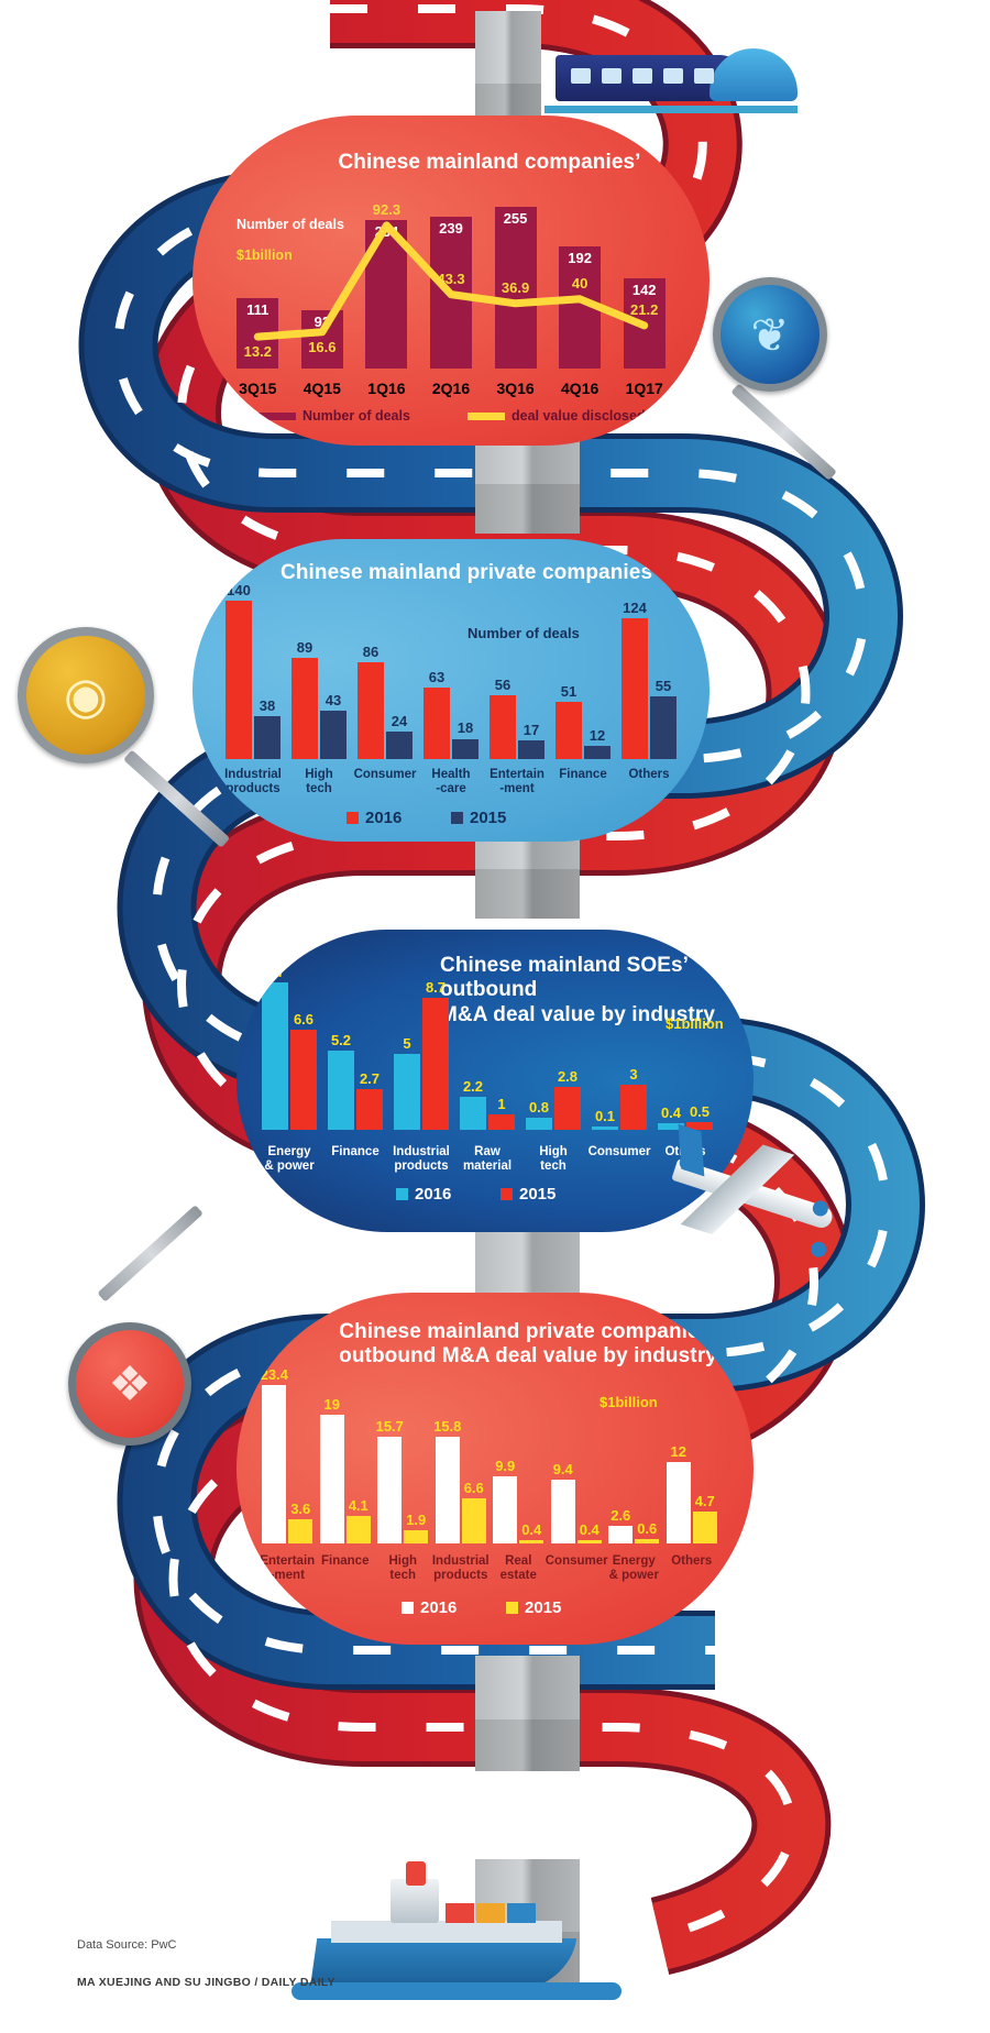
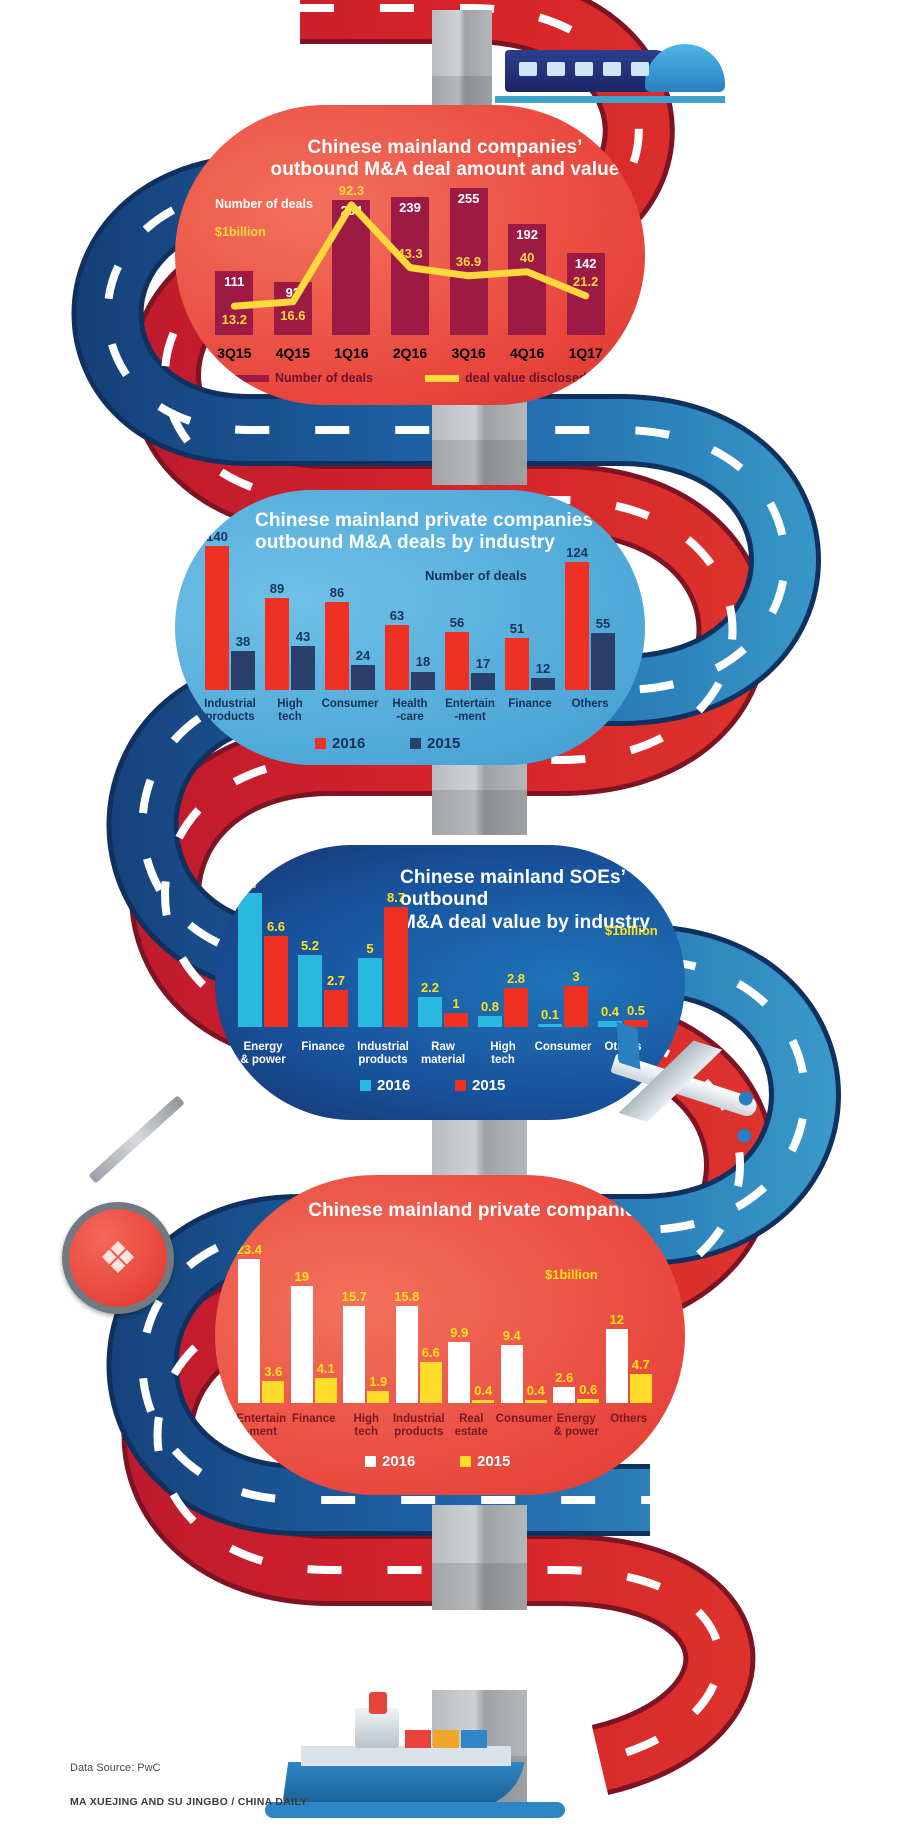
  Chinese mainland companies’
+ outbound M&A deal amount and value
  Number of deals
  $1billion
  111
  239
  255
  192
  142
  13.2
  16.6
  92.3
  43.3
  36.9
  40
  21.2
  3Q15
  4Q15
  1Q16
  2Q16
  3Q16
  4Q16
  1Q17
  Number of deals
  deal value disclosed
  Chinese mainland private companies’
+ outbound M&A deals by industry
  Number of deals
  140
  38
  89
  43
  86
  24
  63
  18
  56
  17
  51
  12
  124
  55
  Industrial
  products
  High
  tech
  Consumer
  Health
  -care
  Entertain
  -ment
  Finance
  Others
  2016
  2015
  Chinese mainland SOEs’ outbound
  &A deal value by industry
  $1billion
  9.7
  6.6
  5.2
  2.7
  5
  8.7
  2.2
  1
  0.8
  2.8
  0.1
  3
  0.4
  0.5
  Energy
  & power
  Finance
  Industrial
  products
  Raw
  material
  High
  tech
  Consumer
  2016
  2015
  Chinese mainland private companies’
- outbound M&A deal value by industry
  $1billion
  23.4
  3.6
  19
  4.1
  15.7
  1.9
  15.8
  6.6
  9.9
  0.4
  9.4
  0.4
  2.6
  0.6
  12
  4.7
  Entertain
  -ment
  Finance
  High
  tech
  Industrial
  products
  Real
  estate
  Consumer
  Energy
  & power
  Others
  2016
  2015
- ❦
- ◉
  ❖
  Data Source: PwC
- MA XUEJING AND SU JINGBO / DAILY DAILY
+ MA XUEJING AND SU JINGBO / CHINA DAILY
